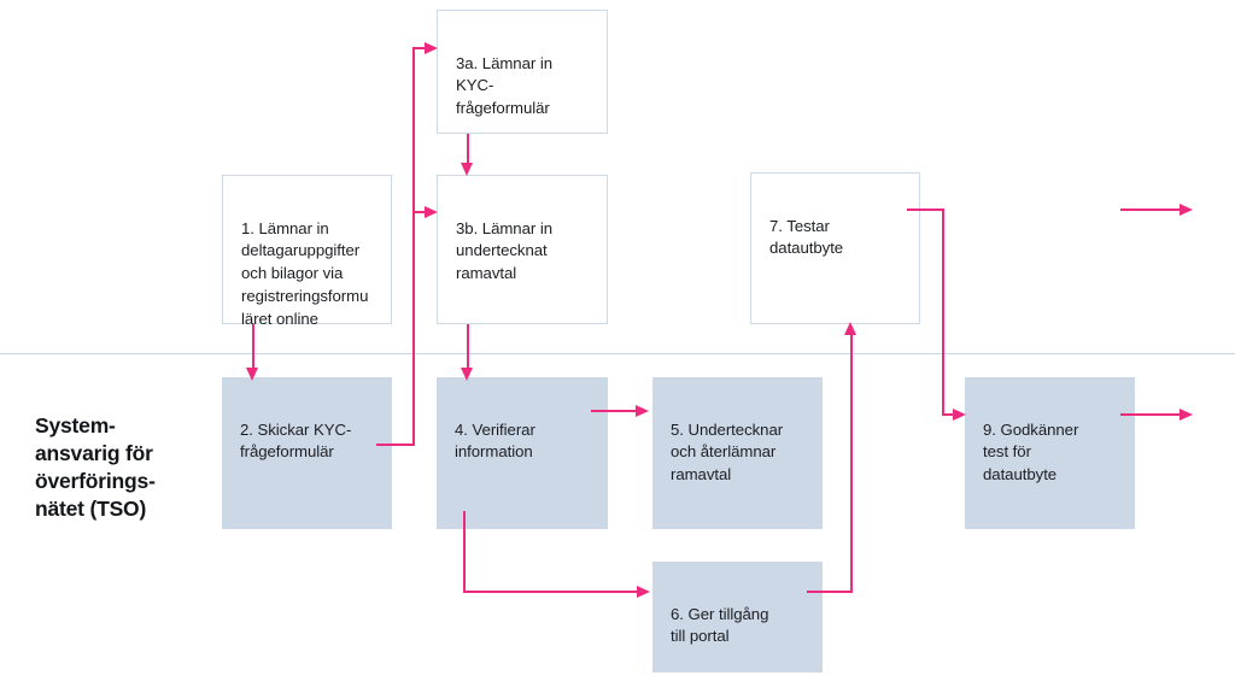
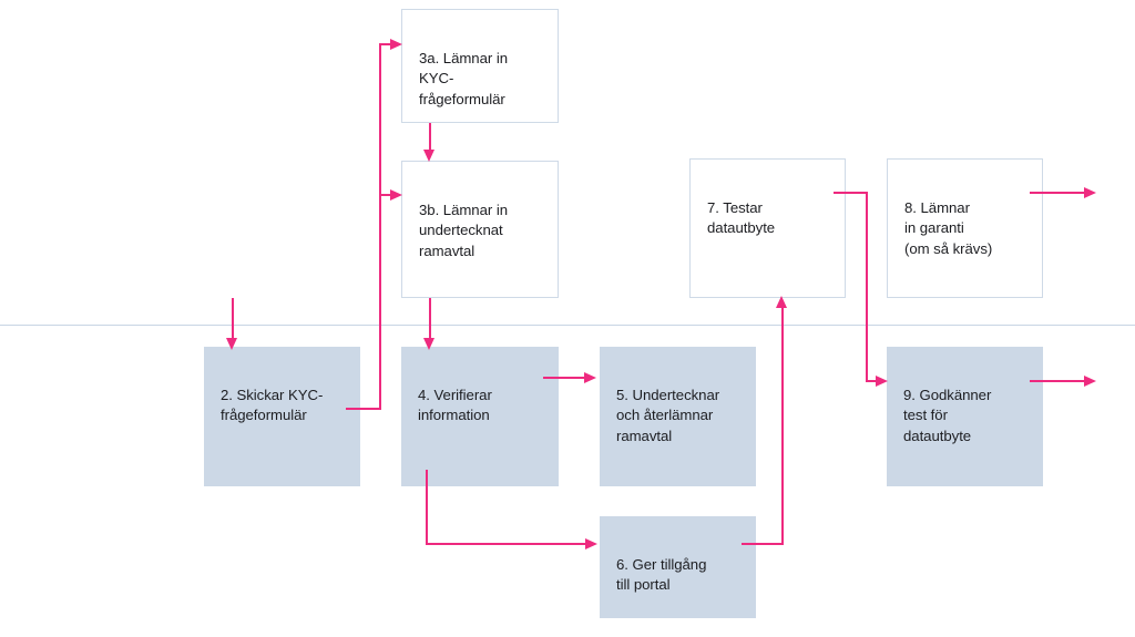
- System-
- ansvarig för
- överförings-
- nätet (TSO)
- 1. Lämnar in
- deltagaruppgifter
- och bilagor via
- registreringsformu
- läret online
  2. Skickar KYC-
  frågeformulär
  3a. Lämnar in
  KYC-
  frågeformulär
  3b. Lämnar in
  undertecknat
  ramavtal
  4. Verifierar
  information
  5. Undertecknar
  och återlämnar
  ramavtal
  6. Ger tillgång
  till portal
  7. Testar
  datautbyte
+ 8. Lämnar
+ in garanti
+ (om så krävs)
  9. Godkänner
  test för
  datautbyte
